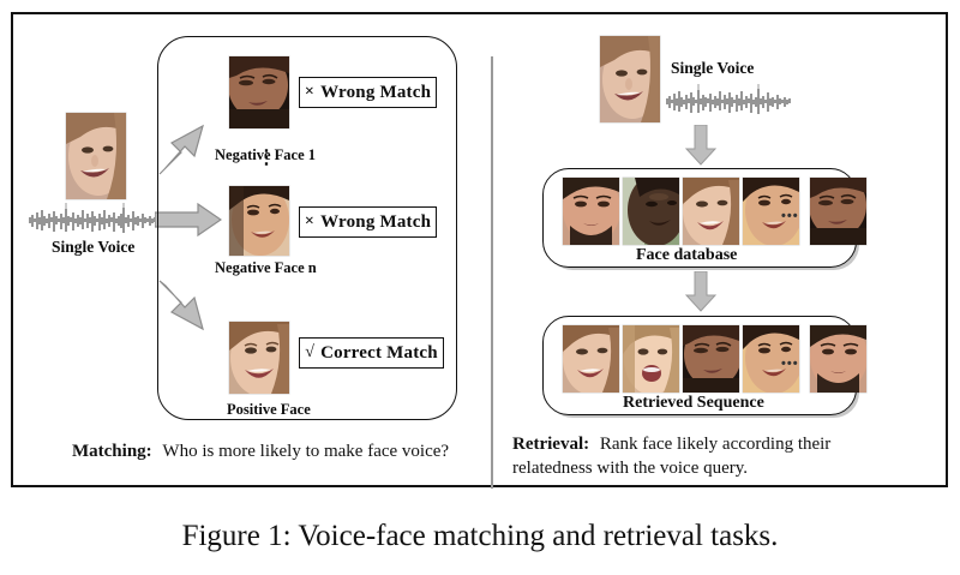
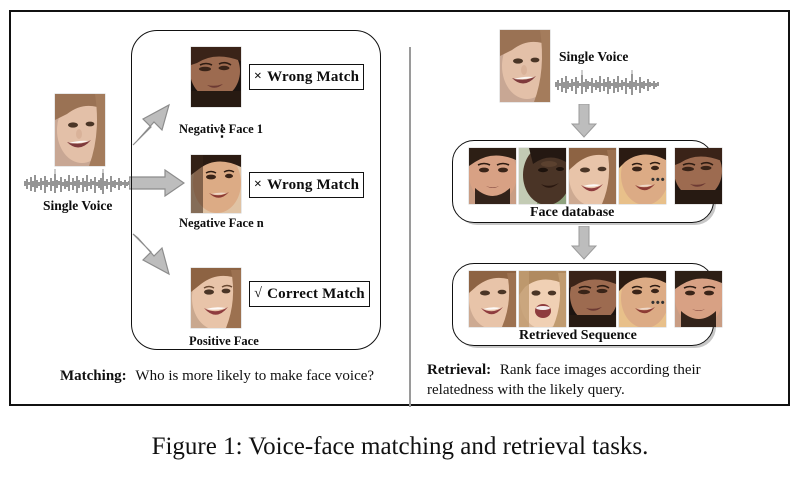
  Single Voice
  Negative Face 1
  ×
  Wrong Match
  ⋮
  Negative Face n
  ×
  Wrong Match
  Positive Face
  √
  Correct Match
  Matching: Who is more likely to make face voice?
  Single Voice
  •••
  Face database
  •••
  Retrieved Sequence
- Retrieval: Rank face likely according their
+ Retrieval: Rank face images according their
- relatedness with the voice query.
+ relatedness with the likely query.
  Figure 1: Voice-face matching and retrieval tasks.
